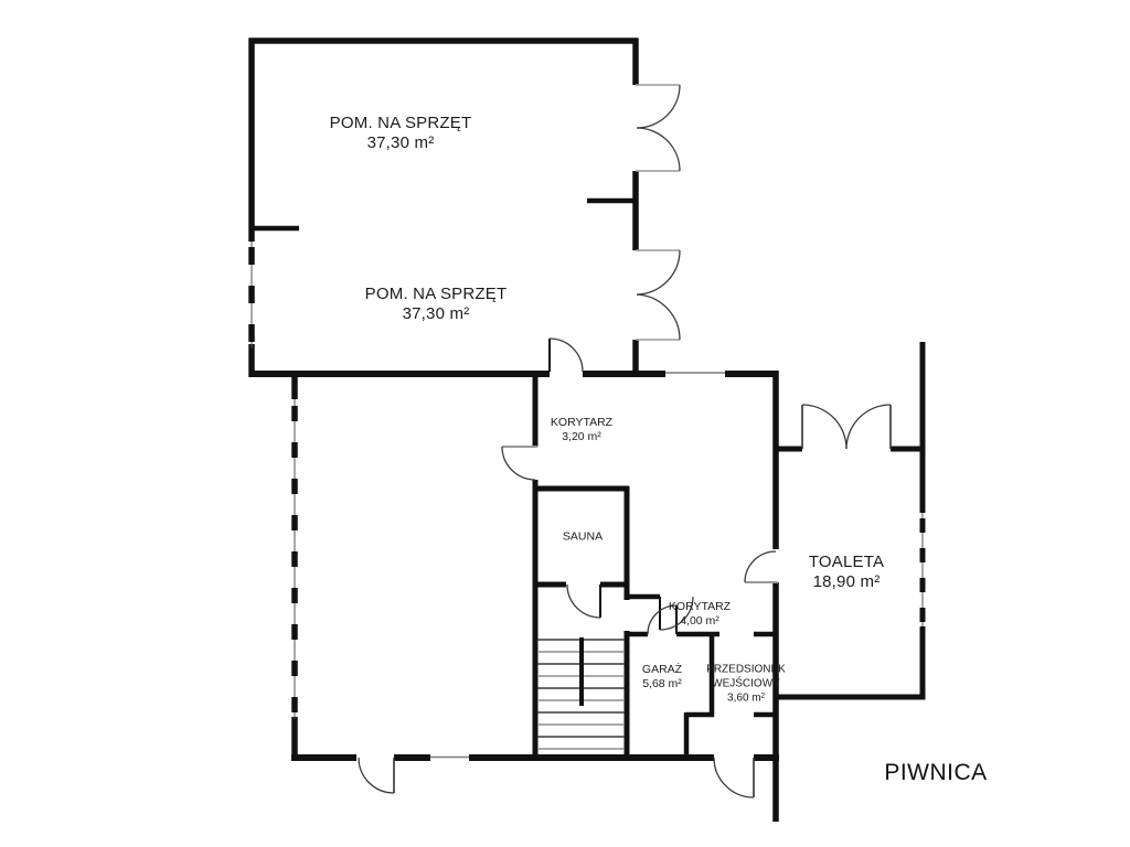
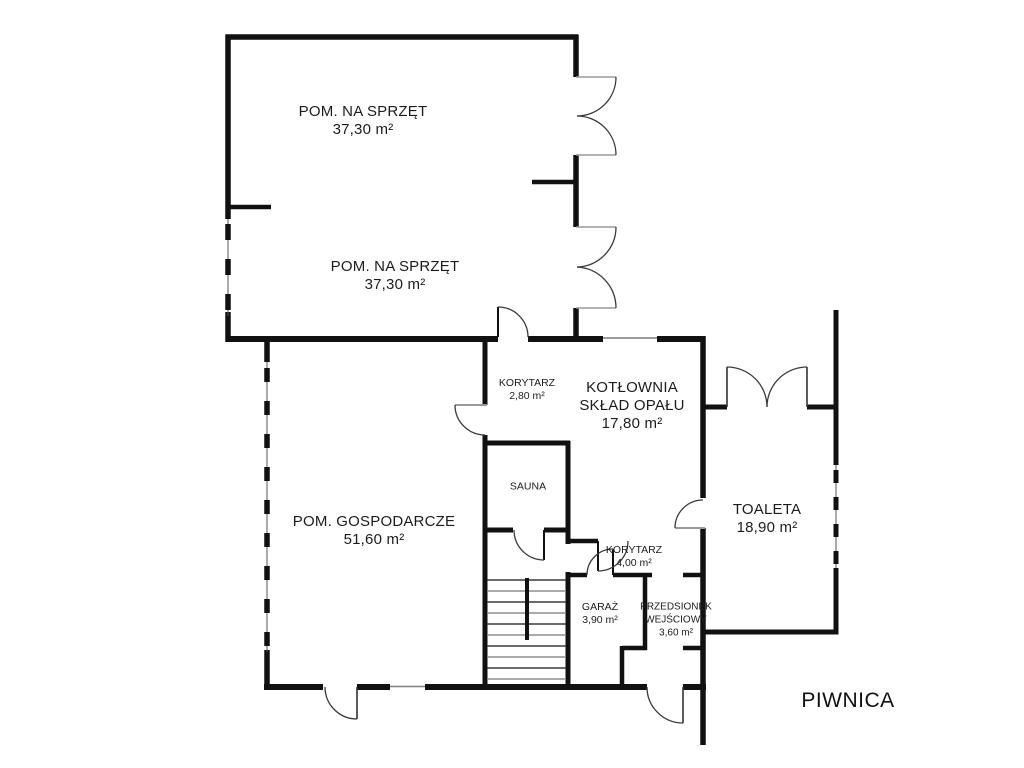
  POM. NA SPRZĘT
  37,30 m²
  POM. NA SPRZĘT
  37,30 m²
  KORYTARZ
- 3,20 m²
+ 2,80 m²
+ KOTŁOWNIA
+ SKŁAD OPAŁU
+ 17,80 m²
+ POM. GOSPODARCZE
+ 51,60 m²
  SAUNA
  KORYTARZ
  4,00 m²
  GARAŻ
- 5,68 m²
+ 3,90 m²
  PRZEDSIONEK
  WEJŚCIOWY
  3,60 m²
  TOALETA
  18,90 m²
  PIWNICA
